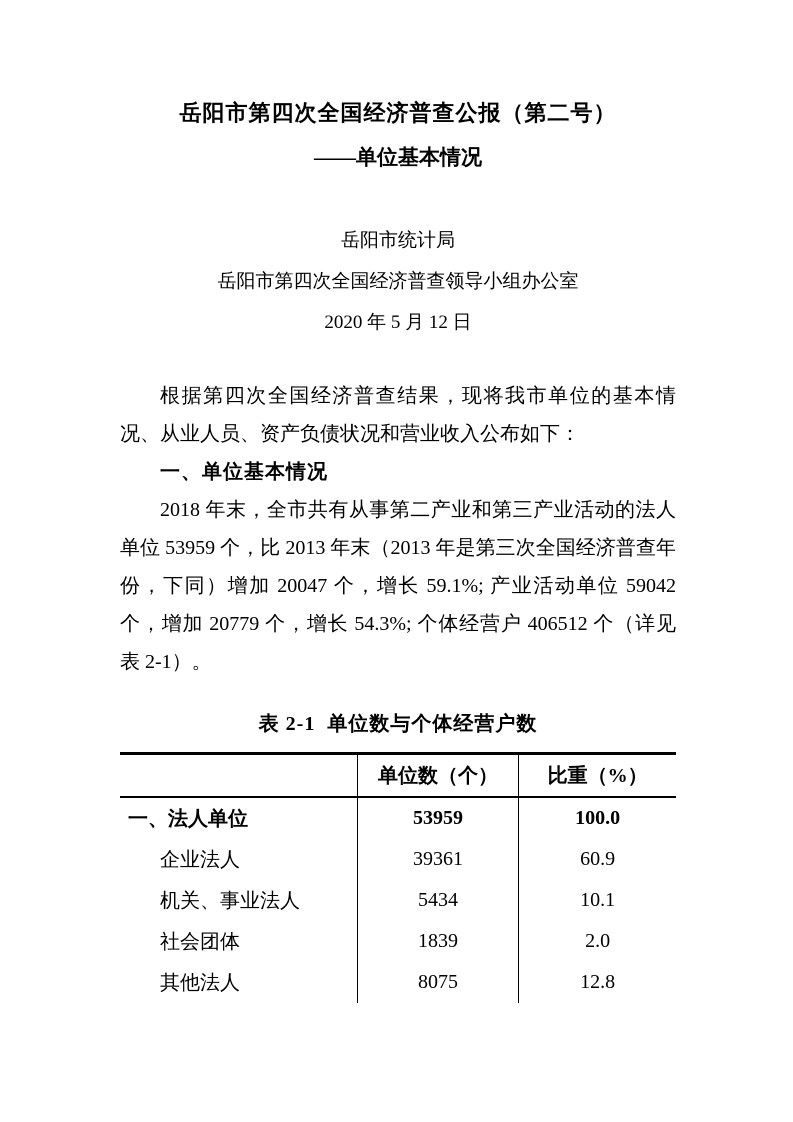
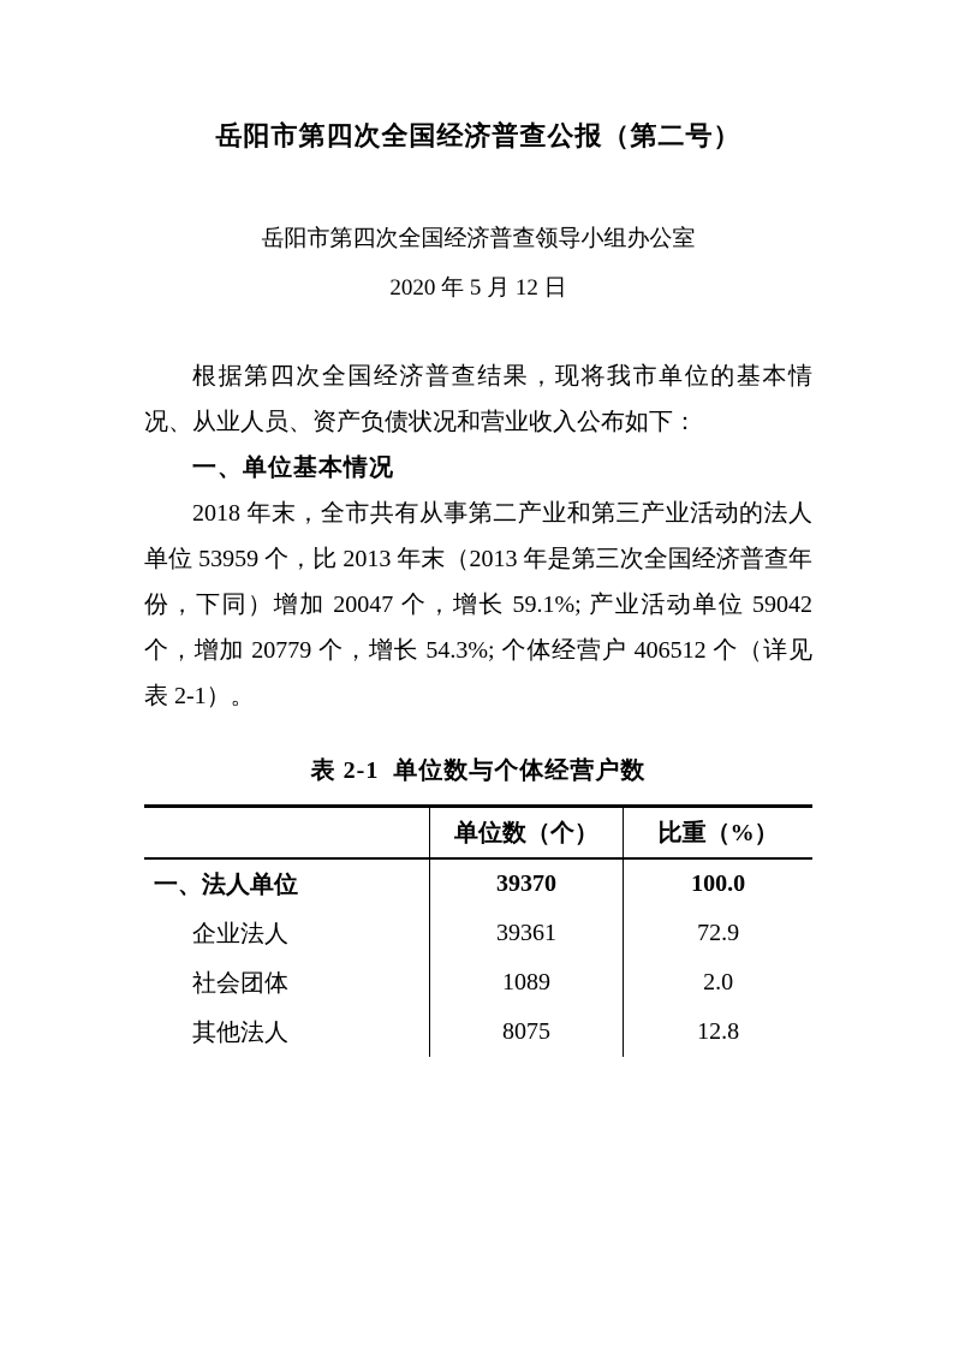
  岳阳市第四次全国经济普查公报（第二号）
- ——单位基本情况
- 岳阳市统计局
  岳阳市第四次全国经济普查领导小组办公室
  2020 年 5 月 12 日
  根据第四次全国经济普查结果，现将我市单位的基本情况、从业人员、资产负债状况和营业收入公布如下：
  一、单位基本情况
  2018 年末，全市共有从事第二产业和第三产业活动的法人单位 53959 个，比 2013 年末（2013 年是第三次全国经济普查年份，下同）增加 20047 个，增长 59.1%; 产业活动单位 59042 个，增加 20779 个，增长 54.3%; 个体经营户 406512 个（详见表 2-1）。
  表 2-1 单位数与个体经营户数
  	单位数（个）	比重（%）
- 一、法人单位	53959	100.0
+ 一、法人单位	39370	100.0
- 企业法人	39361	60.9
+ 企业法人	39361	72.9
- 机关、事业法人	5434	10.1
- 社会团体	1839	2.0
+ 社会团体	1089	2.0
  其他法人	8075	12.8
